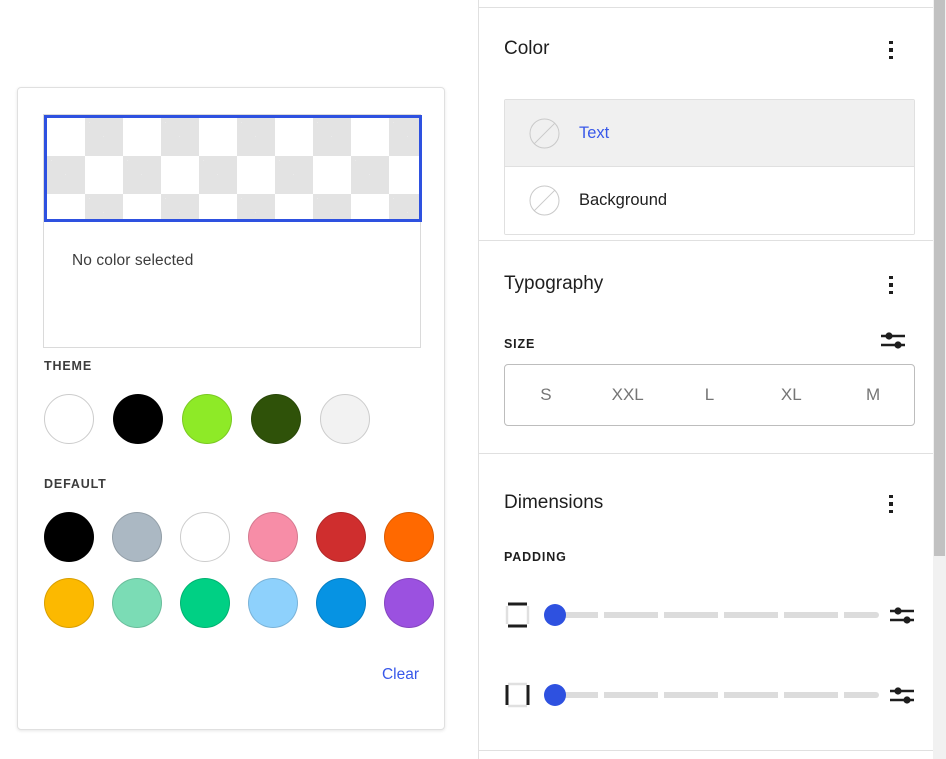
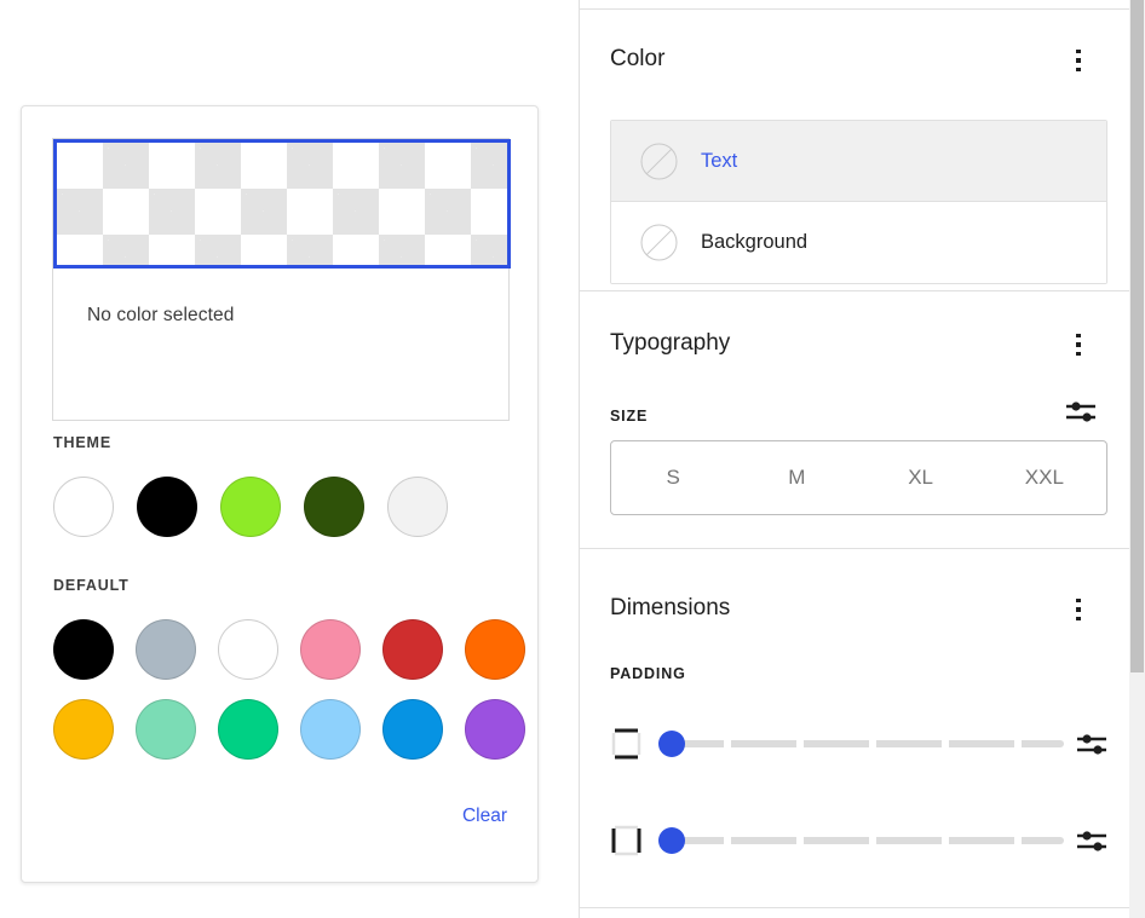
  No color selected
  THEME
  DEFAULT
  Clear
  Color
  Text
  Background
  Typography
  SIZE
  S
- XXL
+ M
- L
  XL
- M
+ XXL
  Dimensions
  PADDING
